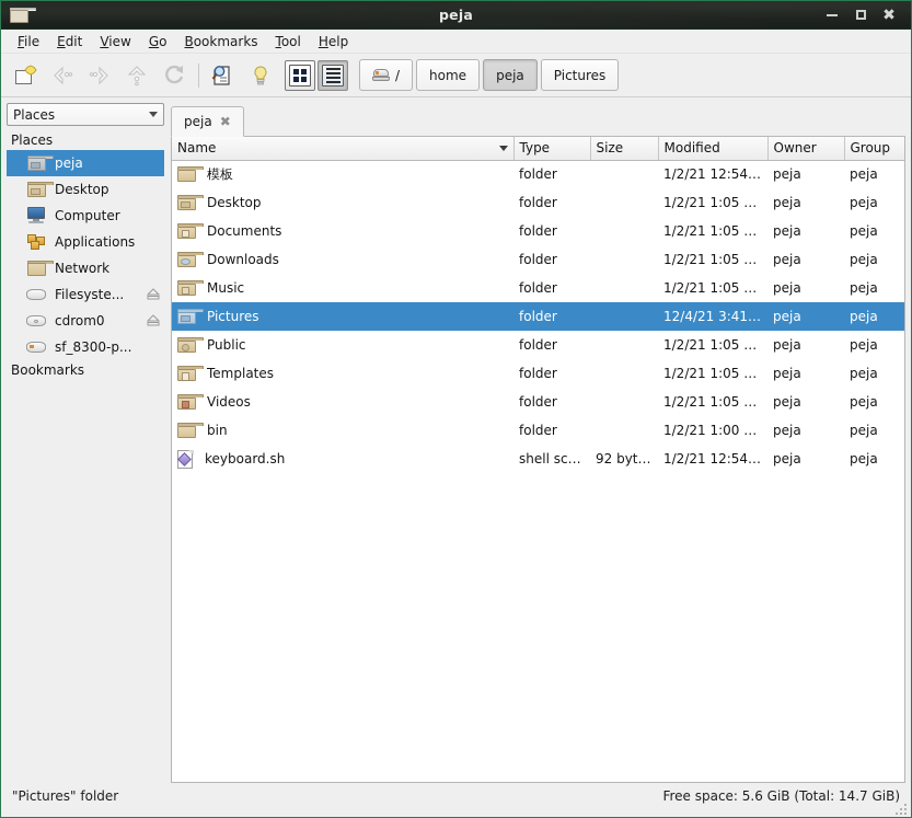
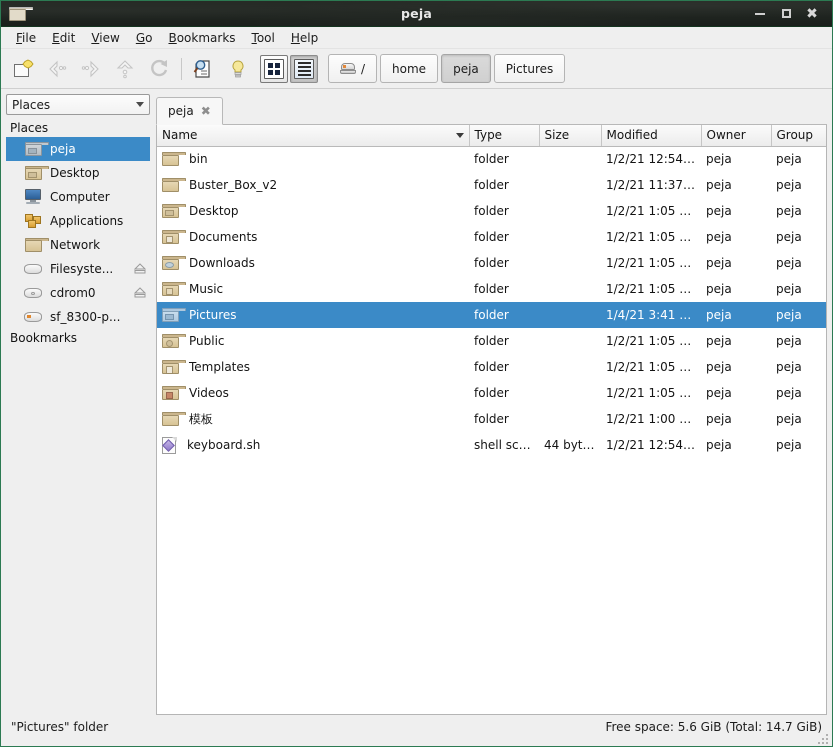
  peja
  ✖
  File
  Edit
  View
  Go
  Bookmarks
  Tool
  Help
  /
  home
  peja
  Pictures
  Places
  Places
  peja
  Desktop
  Computer
  Applications
  Network
  Filesyste...
  cdrom0
  sf_8300-p...
  Bookmarks
  peja
  ✖
  Name	Type	Size	Modified	Owner	Group
- 模板	folder		1/2/21 12:54 PM	peja	peja
+ bin	folder		1/2/21 12:54 PM	peja	peja
+ Buster_Box_v2	folder		1/2/21 11:37 AM	peja	peja
  Desktop	folder		1/2/21 1:05 PM	peja	peja
  Documents	folder		1/2/21 1:05 PM	peja	peja
  Downloads	folder		1/2/21 1:05 PM	peja	peja
  Music	folder		1/2/21 1:05 PM	peja	peja
- Pictures	folder		12/4/21 3:41 PM	peja	peja
+ Pictures	folder		1/4/21 3:41 PM	peja	peja
  Public	folder		1/2/21 1:05 PM	peja	peja
  Templates	folder		1/2/21 1:05 PM	peja	peja
  Videos	folder		1/2/21 1:05 PM	peja	peja
- bin	folder		1/2/21 1:00 PM	peja	peja
+ 模板	folder		1/2/21 1:00 PM	peja	peja
- keyboard.sh	shell script	92 bytes	1/2/21 12:54 PM	peja	peja
+ keyboard.sh	shell script	44 bytes	1/2/21 12:54 PM	peja	peja
  "Pictures" folder
  Free space: 5.6 GiB (Total: 14.7 GiB)
